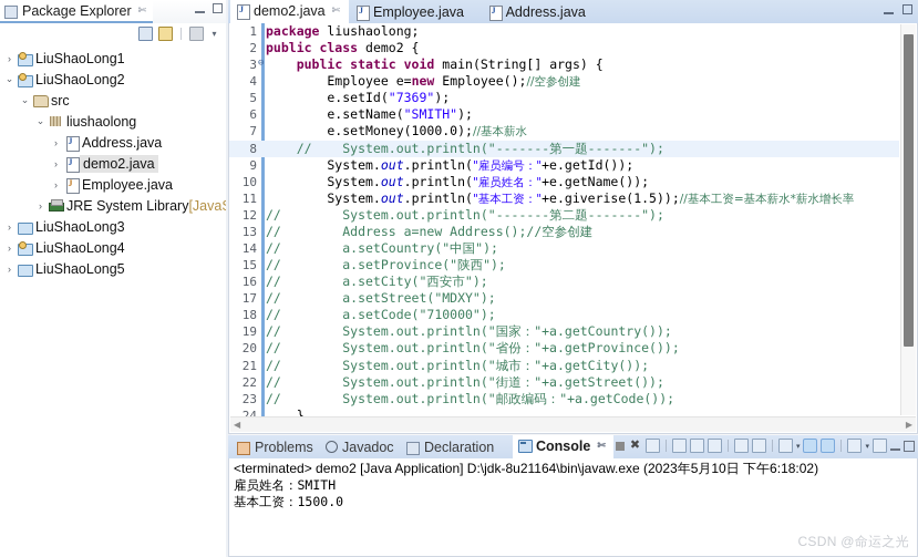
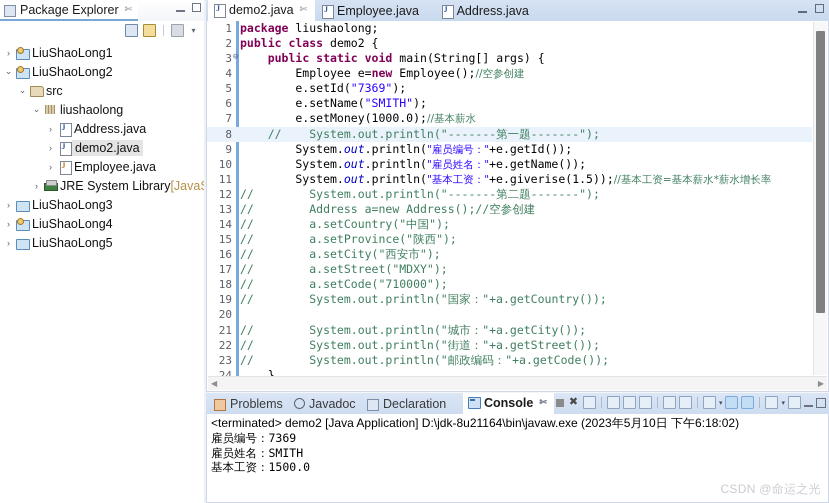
  Package Explorer
  ✄
  ▾
  ›
  LiuShaoLong1
  ⌄
  LiuShaoLong2
  ⌄
  src
  ⌄
  liushaolong
  ›
  Address.java
  ›
  demo2.java
  ›
  Employee.java
  ›
  JRE System Library
  ›
  LiuShaoLong3
  ›
  LiuShaoLong4
  ›
  LiuShaoLong5
  demo2.java
  ✄
  Employee.java
  Address.java
  1
  package liushaolong;
  2
  public class demo2 {
  3
  ⊖
  public static void main(String[] args) {
  4
  Employee e=new Employee();//空参创建
  5
  e.setId("7369");
  6
  e.setName("SMITH");
  7
  e.setMoney(1000.0);//基本薪水
  8
  // System.out.println("-------第一题-------");
  9
  System.out.println("雇员编号："+e.getId());
  10
  System.out.println("雇员姓名："+e.getName());
  11
  System.out.println("基本工资："+e.giverise(1.5));//基本工资=基本薪水*薪水增长率
  12
  // System.out.println("-------第二题-------");
  13
  // Address a=new Address();//空参创建
  14
  // a.setCountry("中国");
  15
  // a.setProvince("陕西");
  16
  // a.setCity("西安市");
  17
  // a.setStreet("MDXY");
  18
  // a.setCode("710000");
  19
  // System.out.println("国家："+a.getCountry());
  20
- // System.out.println("省份："+a.getProvince());
  21
  // System.out.println("城市："+a.getCity());
  22
  // System.out.println("街道："+a.getStreet());
  23
  // System.out.println("邮政编码："+a.getCode());
  }
  ◀
  ▶
  ✖
  Problems
  Javadoc
  Declaration
  Console
  ✄
  <terminated> demo2 [Java Application] D:\jdk-8u21164\bin\javaw.exe (2023年5月10日 下午6:18:02)
+ 雇员编号：7369
  雇员姓名：SMITH
  基本工资：1500.0
  CSDN @命运之光
